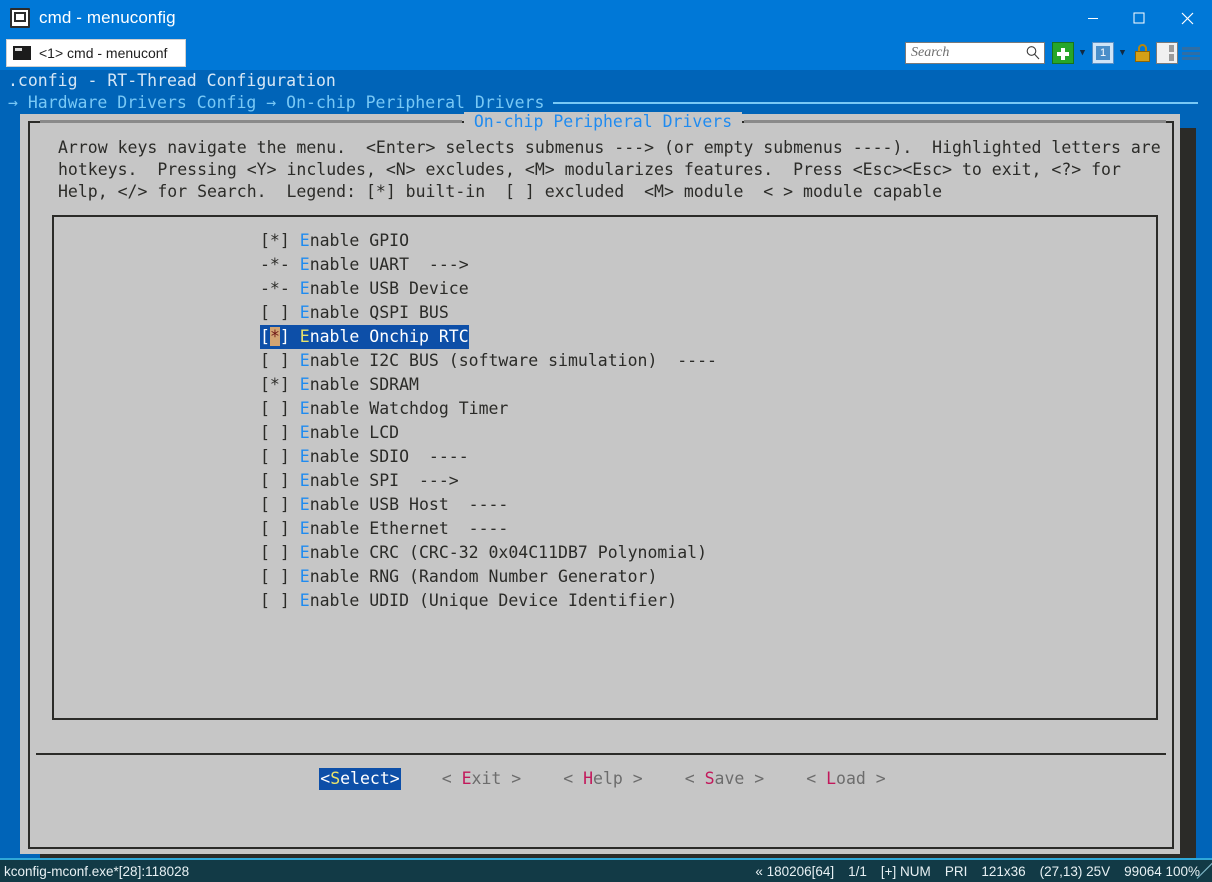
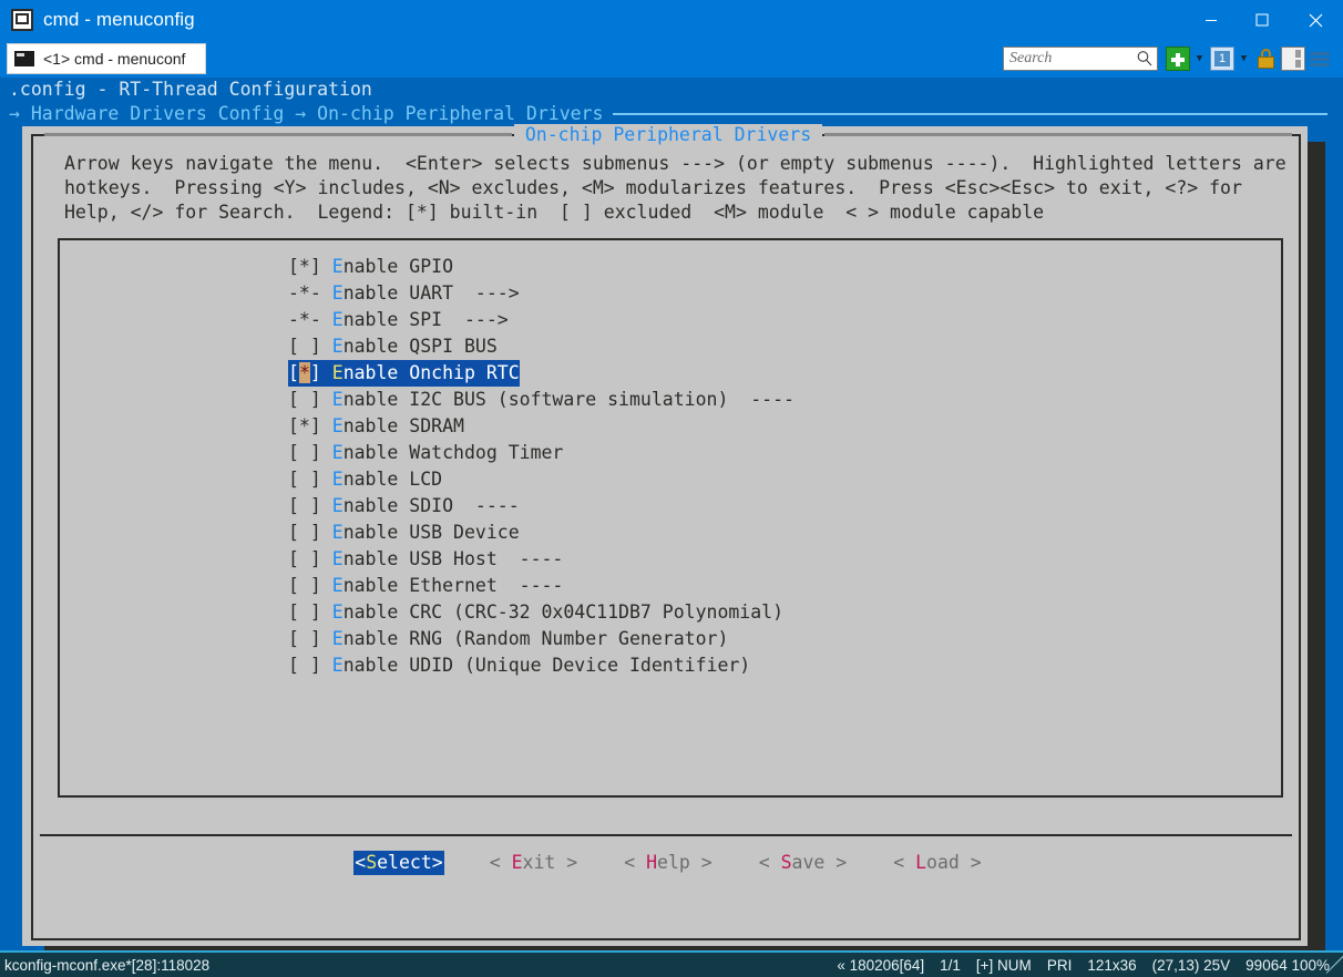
  cmd - menuconfig
  <1> cmd - menuconf
  Search
  ▼
  1
  ▼
  .config - RT-Thread Configuration
  → Hardware Drivers Config → On-chip Peripheral Drivers
  On-chip Peripheral Drivers
  Arrow keys navigate the menu. <Enter> selects submenus ---> (or empty submenus ----). Highlighted letters are
  hotkeys. Pressing <Y> includes, <N> excludes, <M> modularizes features. Press <Esc><Esc> to exit, <?> for
  Help, </> for Search. Legend: [*] built-in [ ] excluded <M> module < > module capable
  [*] Enable GPIO
  -*- Enable UART --->
- -*- Enable USB Device
+ -*- Enable SPI --->
  [ ] Enable QSPI BUS
  [*] Enable Onchip RTC
  [ ] Enable I2C BUS (software simulation) ----
  [*] Enable SDRAM
  [ ] Enable Watchdog Timer
  [ ] Enable LCD
  [ ] Enable SDIO ----
- [ ] Enable SPI --->
+ [ ] Enable USB Device
  [ ] Enable USB Host ----
  [ ] Enable Ethernet ----
  [ ] Enable CRC (CRC-32 0x04C11DB7 Polynomial)
  [ ] Enable RNG (Random Number Generator)
  [ ] Enable UDID (Unique Device Identifier)
  <Select>
  < Exit >
  < Help >
  < Save >
  < Load >
  kconfig-mconf.exe*[28]:118028
  « 180206[64]
  1/1
  [+] NUM
  PRI
  121x36
  (27,13) 25V
  99064 100%
